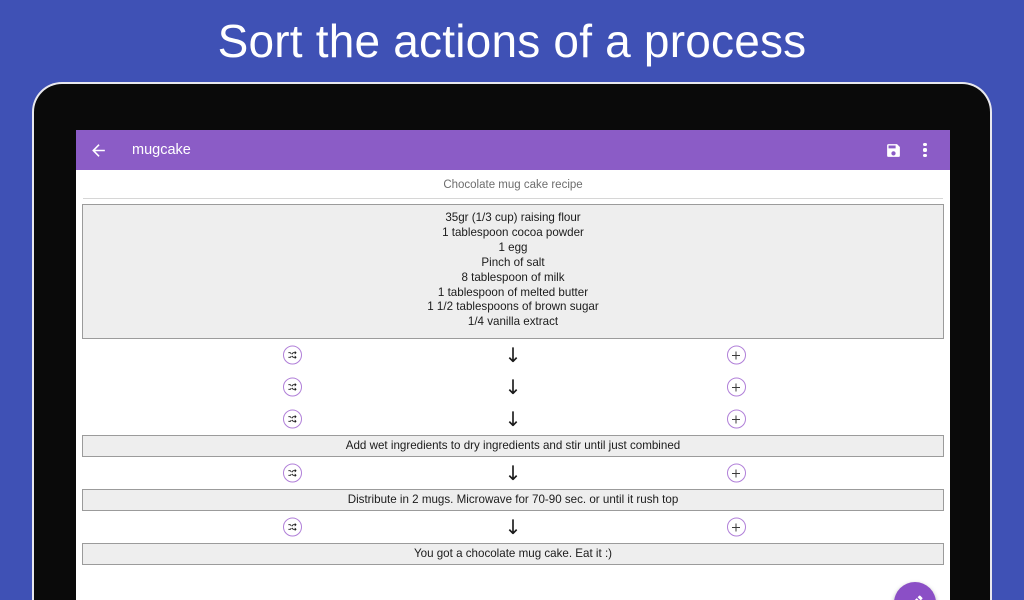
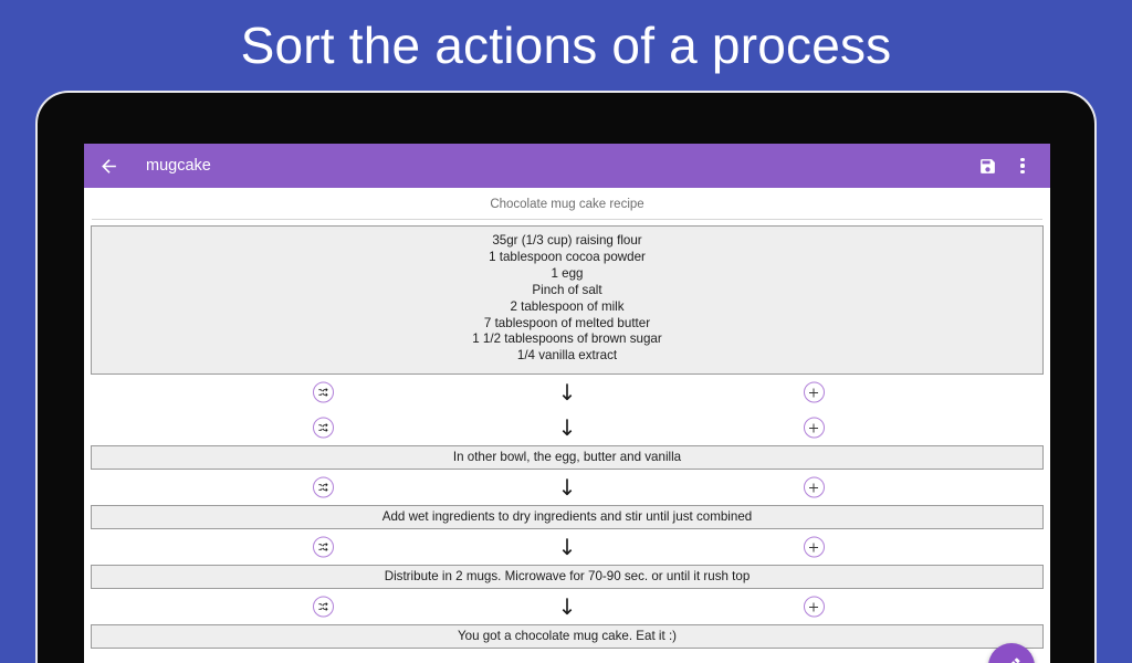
  Sort the actions of a process
  mugcake
  Chocolate mug cake recipe
  35gr (1/3 cup) raising flour
  1 tablespoon cocoa powder
  1 egg
  Pinch of salt
- 8 tablespoon of milk
+ 2 tablespoon of milk
- 1 tablespoon of melted butter
+ 7 tablespoon of melted butter
  1 1/2 tablespoons of brown sugar
  1/4 vanilla extract
  ↓
  ↓
+ In other bowl, the egg, butter and vanilla
  ↓
  Add wet ingredients to dry ingredients and stir until just combined
  ↓
  Distribute in 2 mugs. Microwave for 70-90 sec. or until it rush top
  ↓
  You got a chocolate mug cake. Eat it :)
